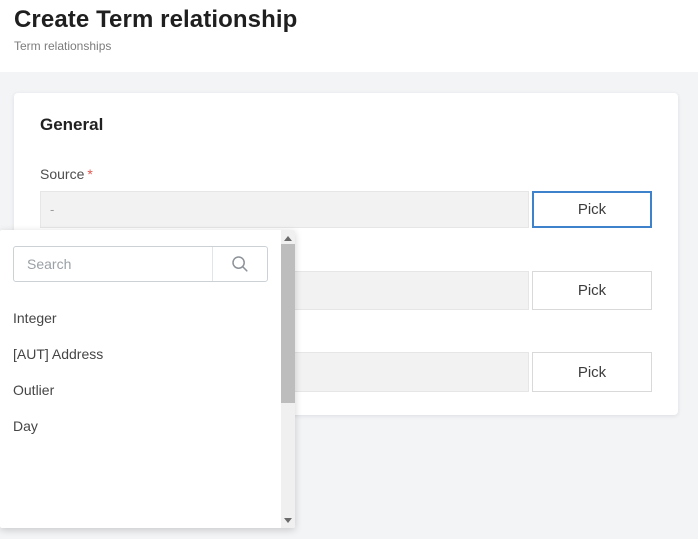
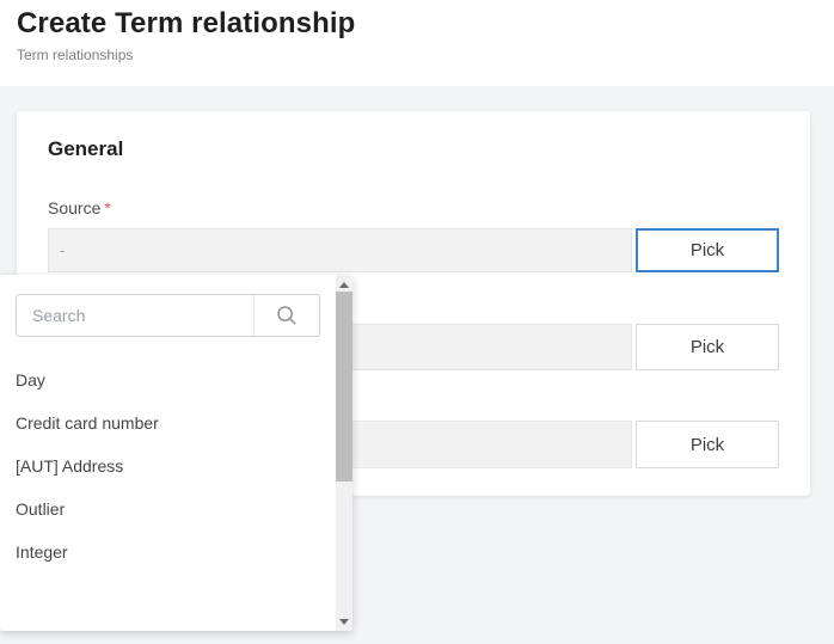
  Create Term relationship
  Term relationships
  General
  Source *
  -
  Pick
  Pick
  Pick
  Search
- Integer
+ Day
+ Credit card number
  [AUT] Address
  Outlier
- Day
+ Integer
